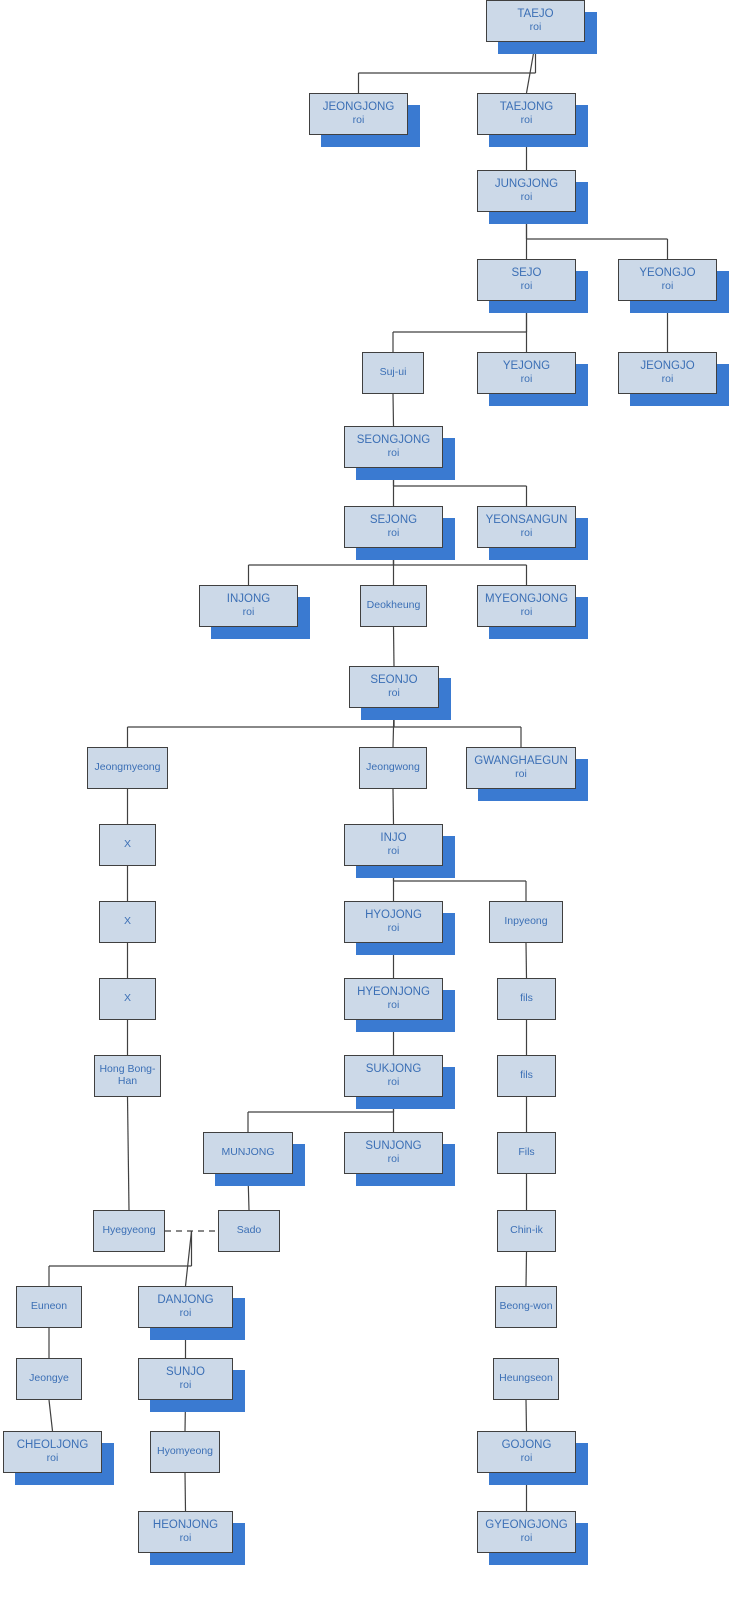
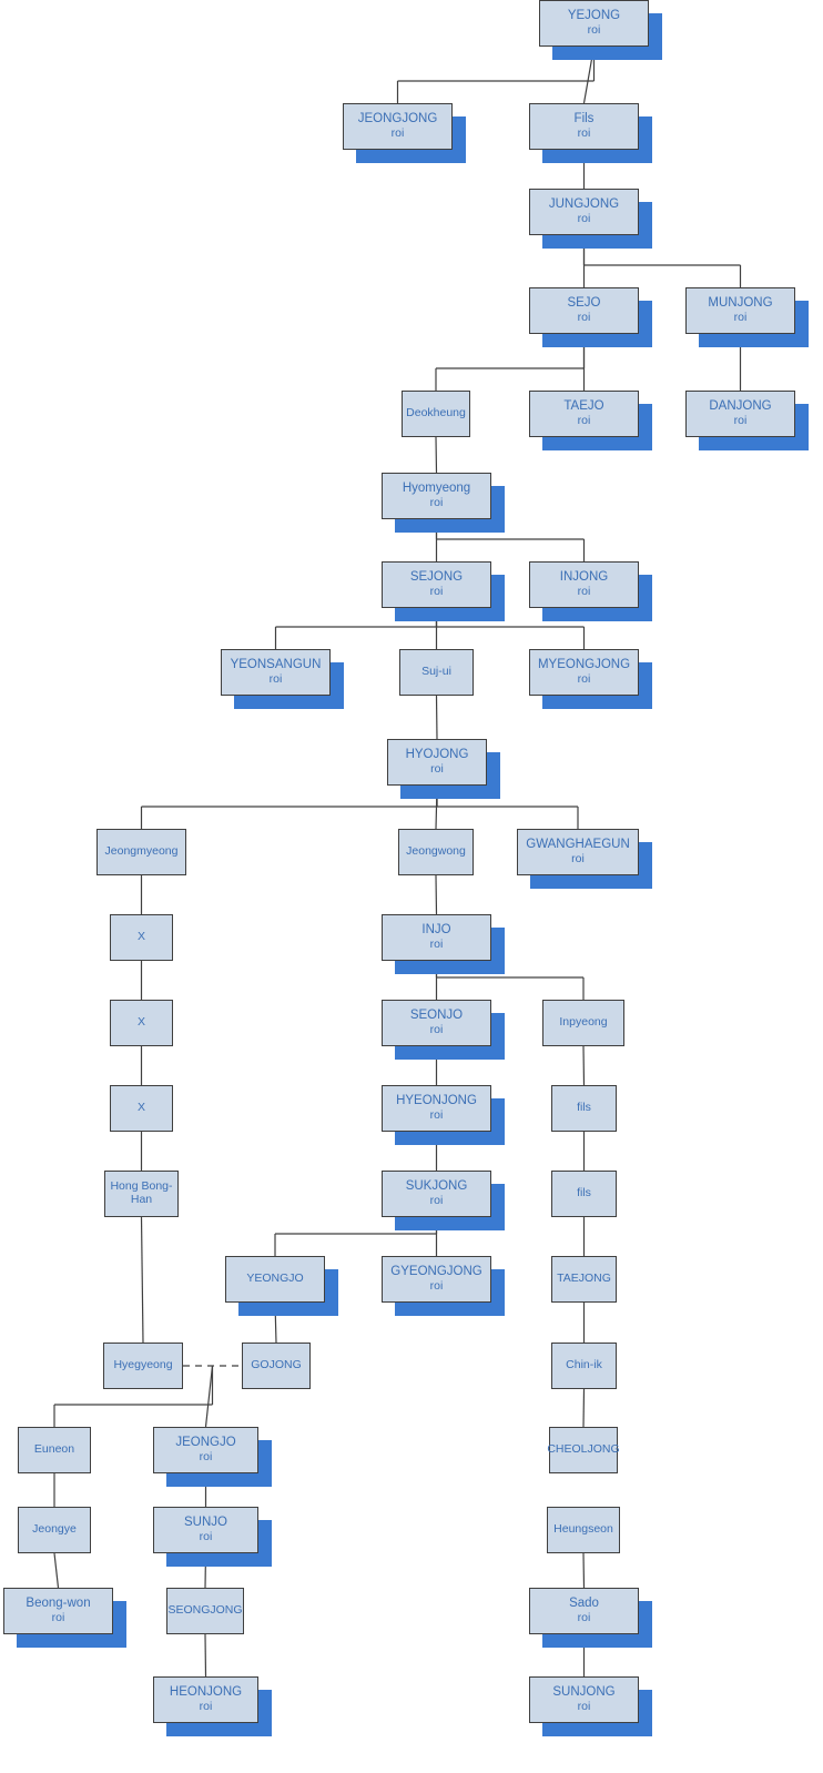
- TAEJO
+ YEJONG
  roi
  JEONGJONG
  roi
- TAEJONG
+ Fils
  roi
  JUNGJONG
  roi
  SEJO
  roi
- YEONGJO
+ MUNJONG
  roi
- Suj-ui
+ Deokheung
- YEJONG
+ TAEJO
  roi
- JEONGJO
+ DANJONG
  roi
- SEONGJONG
+ Hyomyeong
  roi
  SEJONG
  roi
- YEONSANGUN
+ INJONG
  roi
- INJONG
+ YEONSANGUN
  roi
- Deokheung
+ Suj-ui
  MYEONGJONG
  roi
- SEONJO
+ HYOJONG
  roi
  Jeongmyeong
  Jeongwong
  GWANGHAEGUN
  roi
  X
  INJO
  roi
- HYOJONG
+ SEONJO
  roi
  Inpyeong
  X
  HYEONJONG
  roi
  fils
  X
  SUKJONG
  roi
  fils
  Hong Bong-Han
- MUNJONG
+ YEONGJO
- SUNJONG
+ GYEONGJONG
  roi
- Fils
+ TAEJONG
  Hyegyeong
- Sado
+ GOJONG
  Chin-ik
  Euneon
- DANJONG
+ JEONGJO
  roi
- Beong-won
+ CHEOLJONG
  Jeongye
  SUNJO
  roi
  Heungseon
- CHEOLJONG
+ Beong-won
  roi
- Hyomyeong
+ SEONGJONG
- GOJONG
+ Sado
  roi
  HEONJONG
  roi
- GYEONGJONG
+ SUNJONG
  roi
